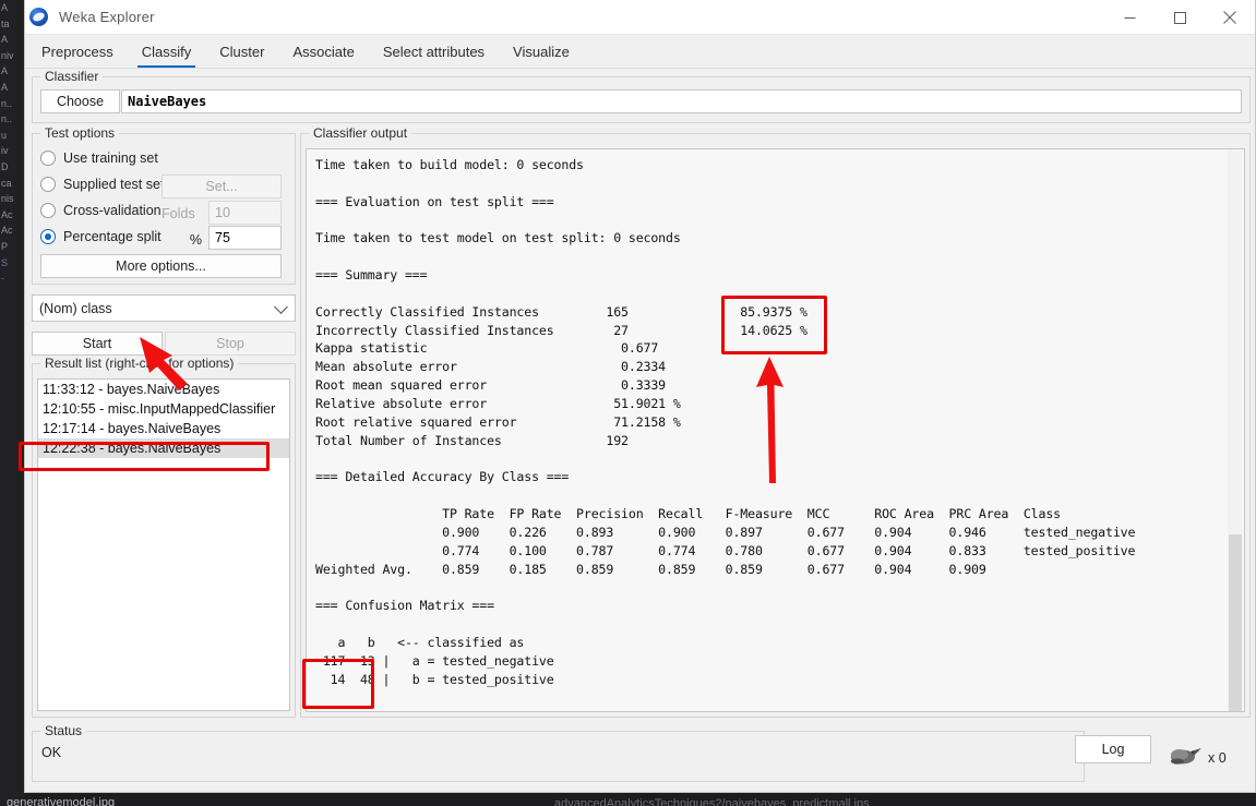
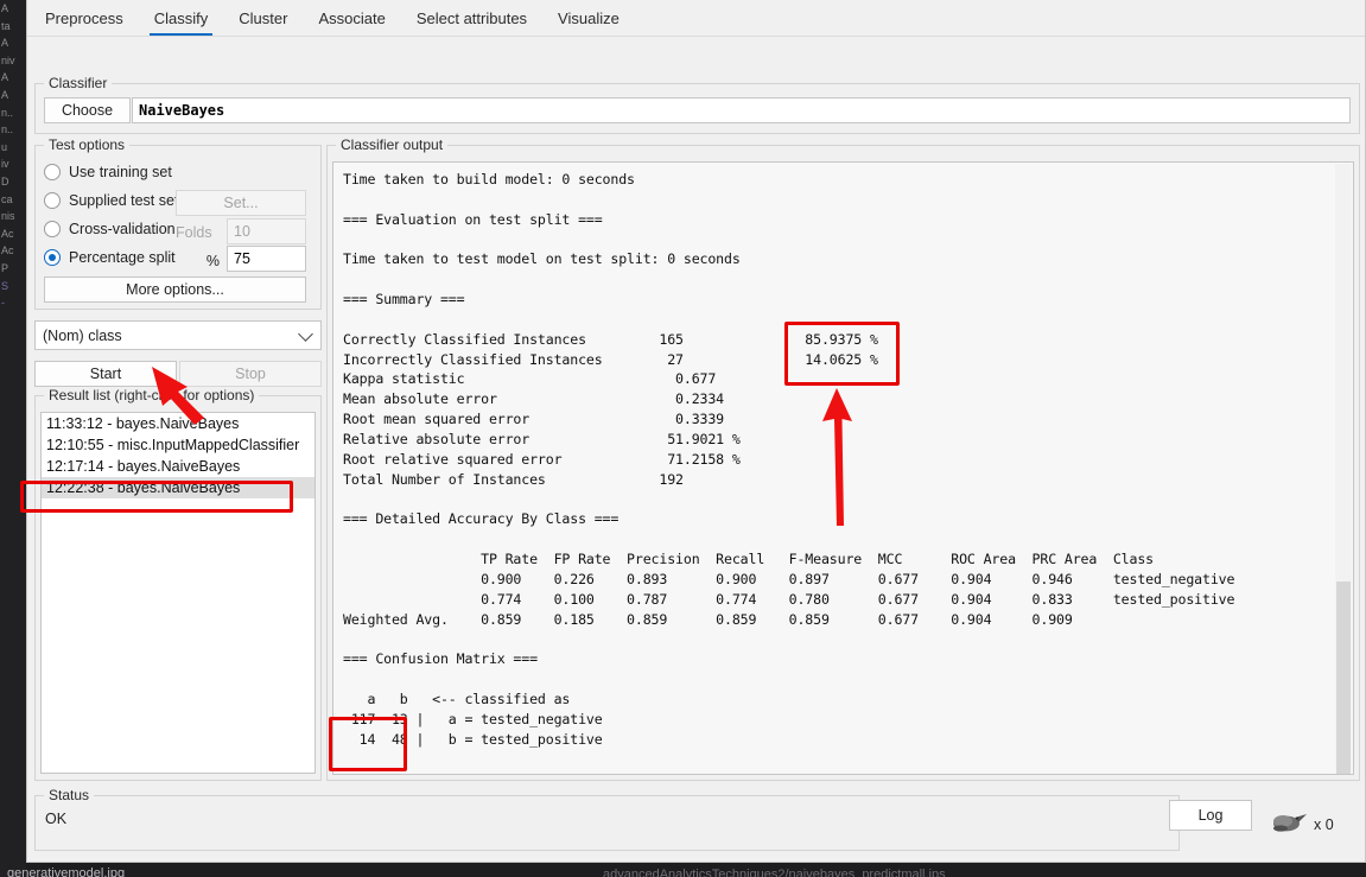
  A
  ta
  A
  niv
  A
  A
  n..
  n..
  u
  iv
  D
  ca
  nis
  Ac
  Ac
  P
  S
  -
  generativemodel.jpg
  advancedAnalyticsTechniques2/naivebayes_predictmall.jps
- Weka Explorer
  Preprocess
  Classify
  Cluster
  Associate
  Select attributes
  Visualize
  Classifier
  Choose
  NaiveBayes
  Test options
  Use training set
  Supplied test se
  Cross-validation
  Percentage split
  Set...
  Folds
  10
  %
  75
  More options...
  (Nom) class
  Start
  Stop
  Result list (right-c for options)
  11:33:12 - bayes.NaivBayes
  12:10:55 - misc.InputMappedClassifier
  12:17:14 - bayes.NaiveBayes
  12:22:38 - bayes.NaiveBayes
  Classifier output
  Time taken to build model: 0 seconds
  === Evaluation on test split ===
  Time taken to test model on test split: 0 seconds
  === Summary ===
  Correctly Classified Instances 165 85.9375 %
  Incorrectly Classified Instances 27 14.0625 %
  Kappa statistic 0.677
  Mean absolute error 0.2334
  Root mean squared error 0.3339
  Relative absolute error 51.9021 %
  Root relative squared error 71.2158 %
  Total Number of Instances 192
  === Detailed Accuracy By Class ===
  TP Rate FP Rate Precision Recall F-Measure MCC ROC Area PRC Area Class
  0.900 0.226 0.893 0.900 0.897 0.677 0.904 0.946 tested_negative
  0.774 0.100 0.787 0.774 0.780 0.677 0.904 0.833 tested_positive
  Weighted Avg. 0.859 0.185 0.859 0.859 0.859 0.677 0.904 0.909
  === Confusion Matrix ===
  a b <-- classified as
  117 13 | a = tested_negative
  14 48 | b = tested_positive
  Status
  OK
  Log
  x 0
